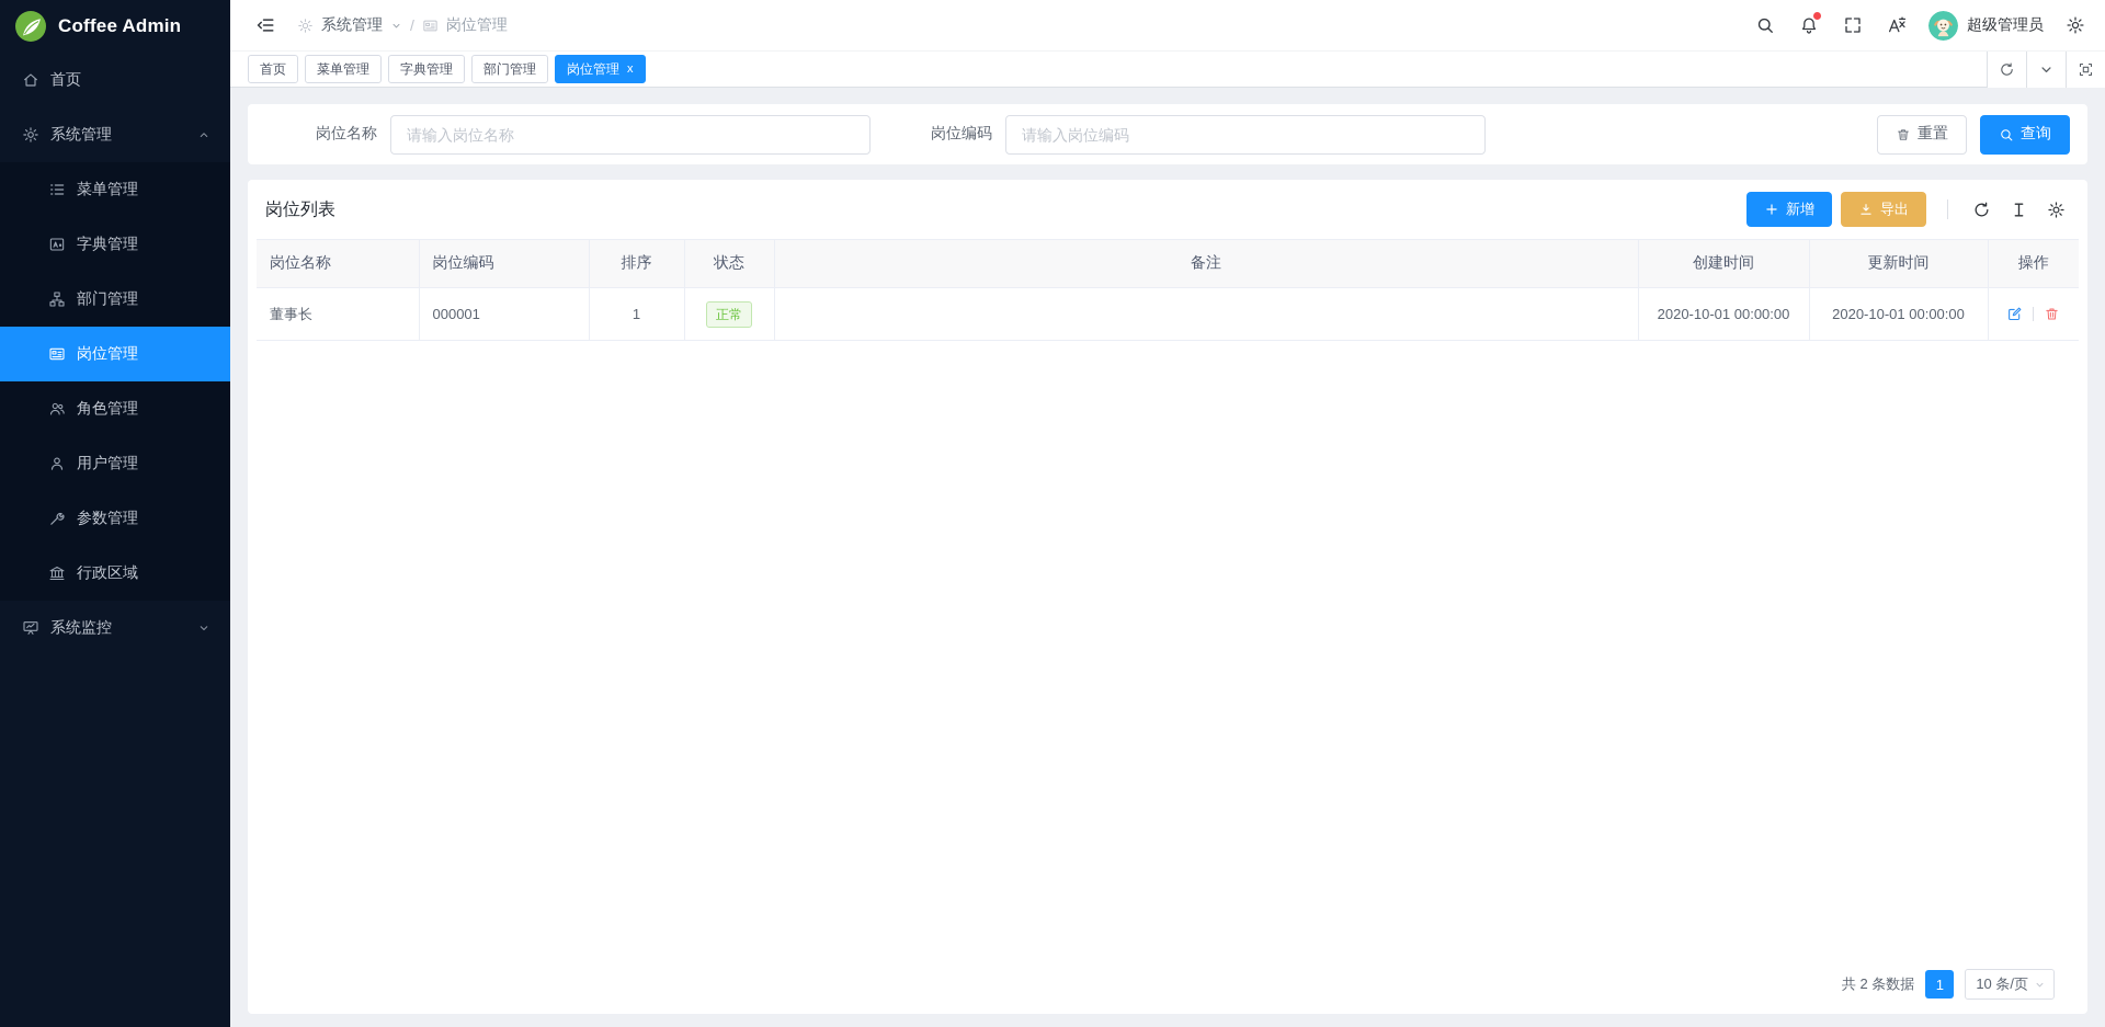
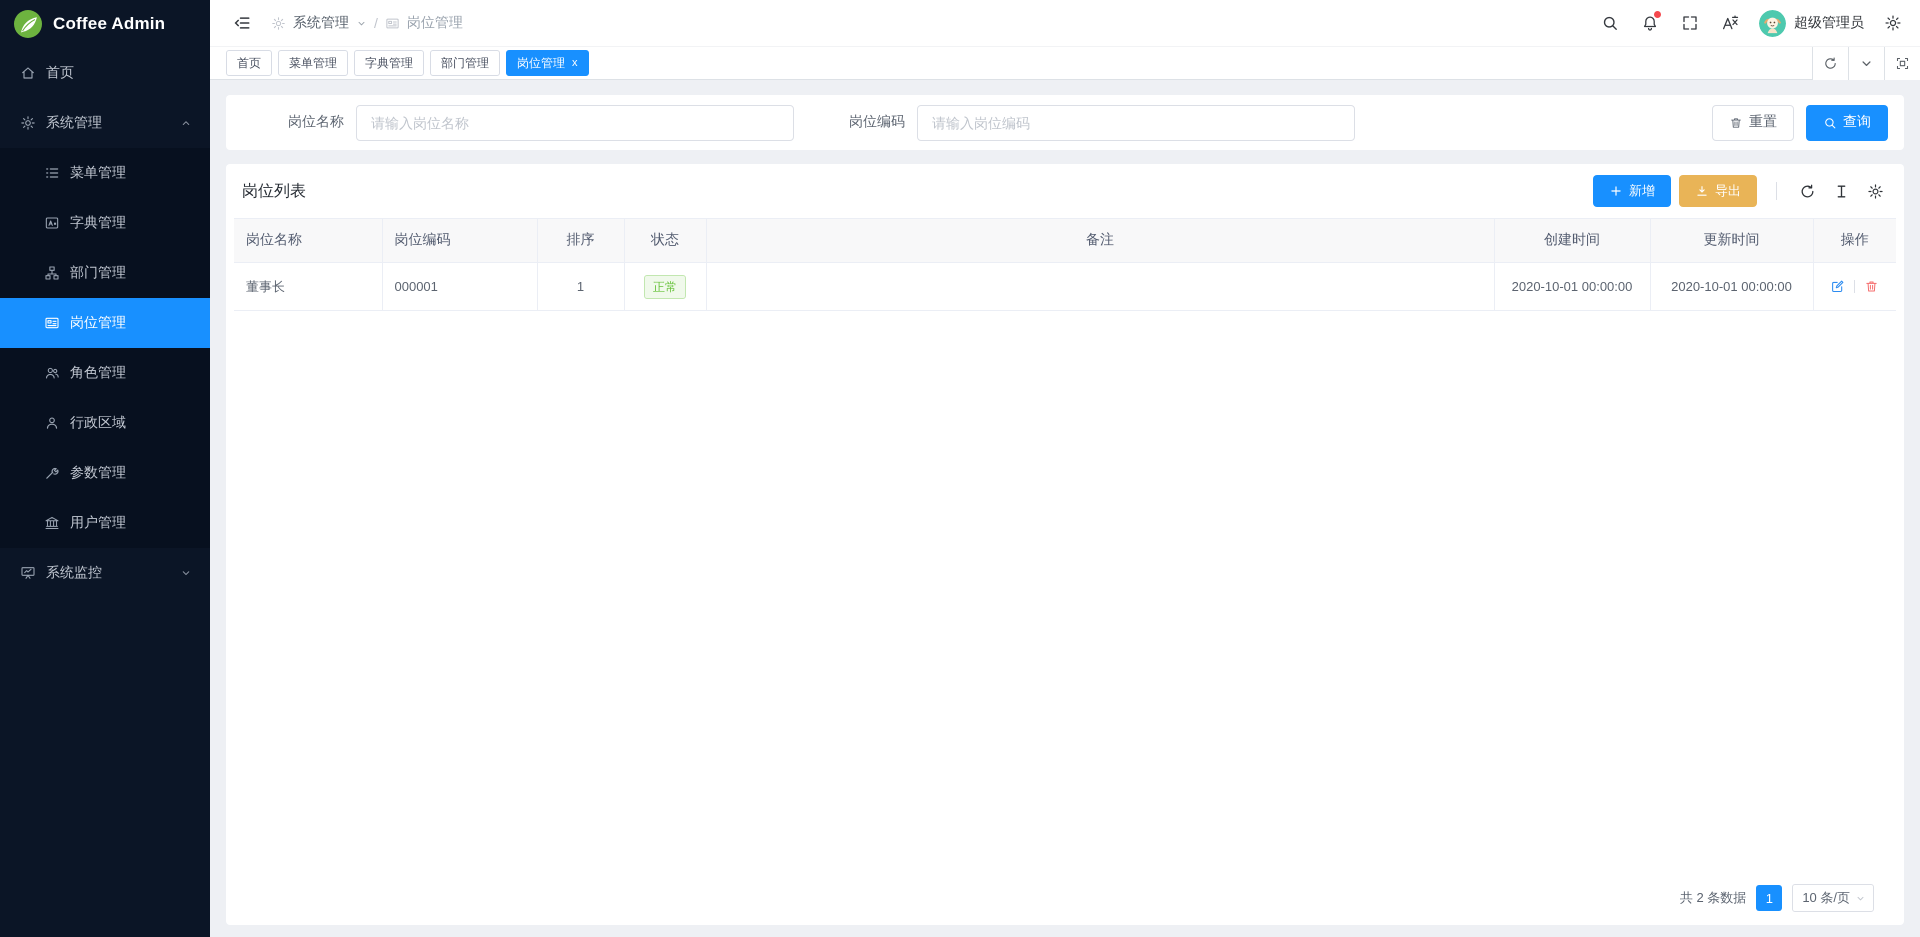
  Coffee Admin
  首页
  系统管理
  菜单管理
  字典管理
  部门管理
  岗位管理
  角色管理
- 用户管理
+ 行政区域
  参数管理
- 行政区域
+ 用户管理
  系统监控
  系统管理
  /
  岗位管理
  超级管理员
  首页
  菜单管理
  字典管理
  部门管理
  岗位管理
  x
  岗位名称
  请输入岗位名称
  岗位编码
  请输入岗位编码
  重置
  查询
  岗位列表
  新增
  导出
  岗位名称	岗位编码	排序	状态	备注	创建时间	更新时间	操作
  董事长	000001	1	正常		2020-10-01 00:00:00	2020-10-01 00:00:00
  共 2 条数据
  1
  10 条/页
